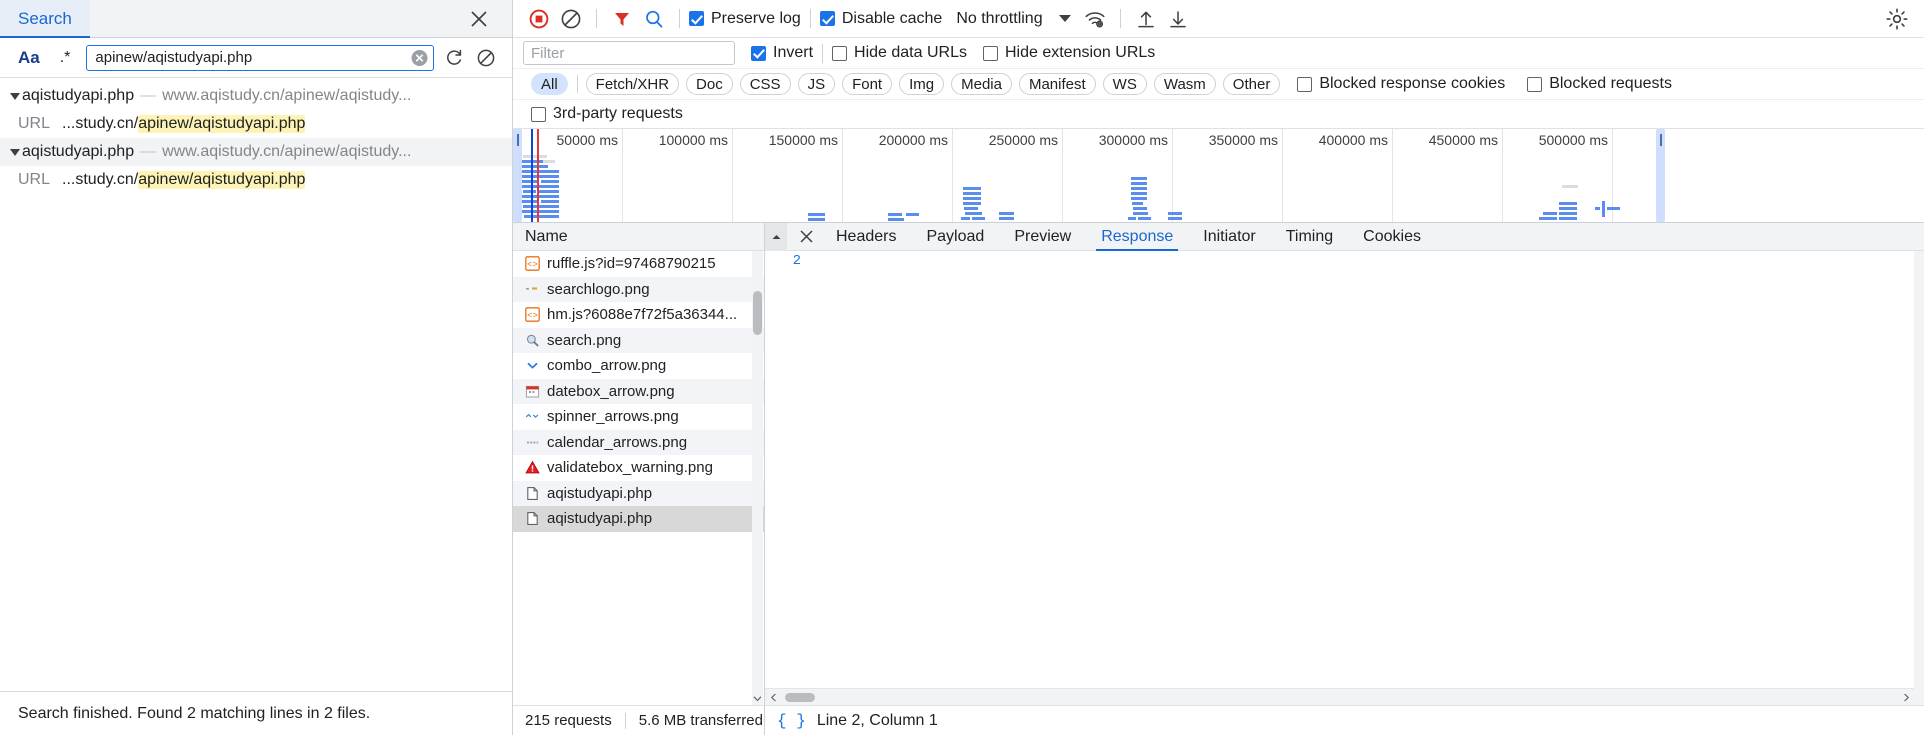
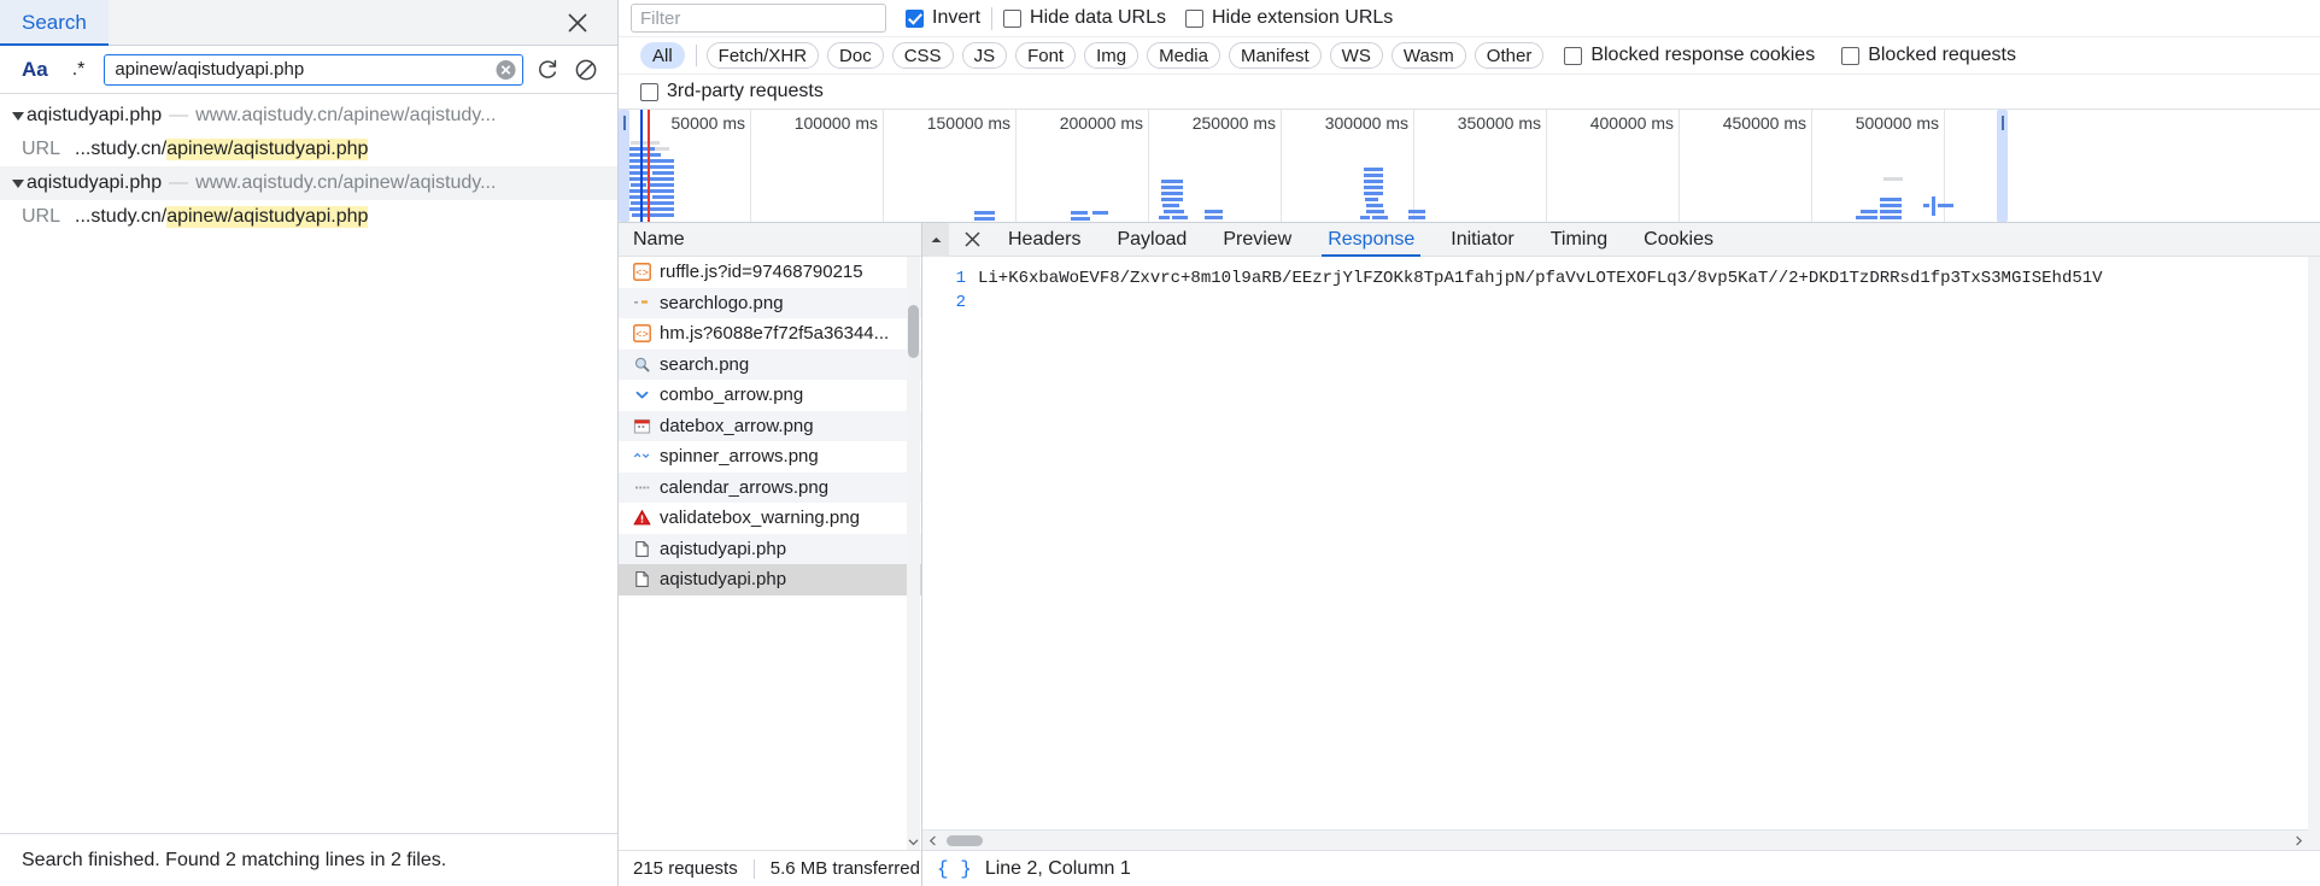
  Search
  Aa
  .*
  apinew/aqistudyapi.php
  aqistudyapi.php
  —
  www.aqistudy.cn/apinew/aqistudy...
  URL
  ...study.cn/
  apinew/aqistudyapi.php
  aqistudyapi.php
  —
  www.aqistudy.cn/apinew/aqistudy...
  URL
  ...study.cn/
  apinew/aqistudyapi.php
  Search finished. Found 2 matching lines in 2 files.
- Preserve log
- Disable cache
- No throttling
  Filter
  Invert
  Hide data URLs
  Hide extension URLs
  All
  Fetch/XHR
  Doc
  CSS
  JS
  Font
  Img
  Media
  Manifest
  WS
  Wasm
  Other
  Blocked response cookies
  Blocked requests
  3rd-party requests
  50000 ms
  100000 ms
  150000 ms
  200000 ms
  250000 ms
  300000 ms
  350000 ms
  400000 ms
  450000 ms
  500000 ms
  Name
  <>
  ruffle.js?id=97468790215
  searchlogo.png
  <>
  hm.js?6088e7f72f5a36344...
  search.png
  combo_arrow.png
  datebox_arrow.png
  spinner_arrows.png
  calendar_arrows.png
  validatebox_warning.png
  aqistudyapi.php
  aqistudyapi.php
  215 requests
  5.6 MB transferred
  Headers
  Payload
  Preview
  Response
  Initiator
  Timing
  Cookies
+ 1
+ Li+K6xbaWoEVF8/Zxvrc+8m10l9aRB/EEzrjYlFZOKk8TpA1fahjpN/pfaVvLOTEXOFLq3/8vp5KaT//2+DKD1TzDRRsd1fp3TxS3MGISEhd51V
  2
  { }
  Line 2, Column 1
